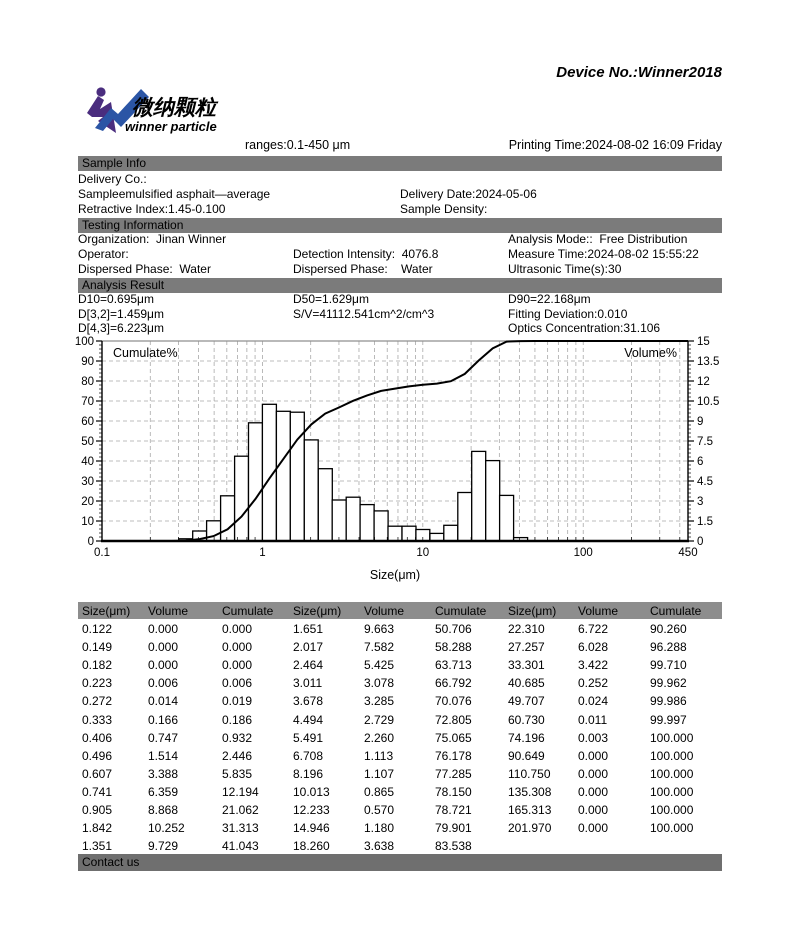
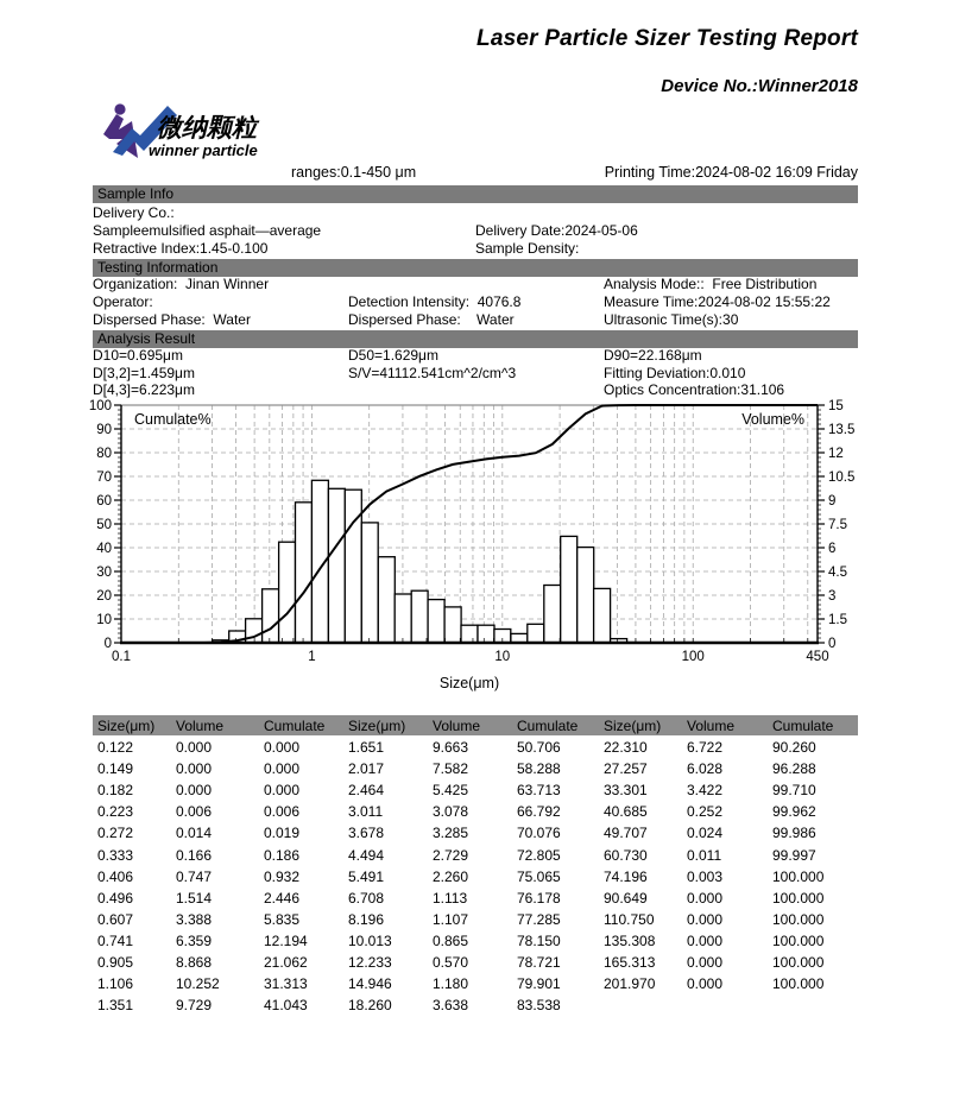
+ Laser Particle Sizer Testing Report
  Device No.:Winner2018
  微纳颗粒
  winner particle
  ranges:0.1-450 μm
  Printing Time:2024-08-02 16:09 Friday
  Sample Info
  Testing Information
  Analysis Result
  Delivery Co.:
  Sampleemulsified asphait—average
  Delivery Date:2024-05-06
  Retractive Index:1.45-0.100
  Sample Density:
  Organization: Jinan Winner
  Analysis Mode:: Free Distribution
  Operator:
  Detection Intensity: 4076.8
  Measure Time:2024-08-02 15:55:22
  Dispersed Phase: Water
  Dispersed Phase: Water
  Ultrasonic Time(s):30
  D10=0.695μm
  D50=1.629μm
  D90=22.168μm
  D[3,2]=1.459μm
  S/V=41112.541cm^2/cm^3
  Fitting Deviation:0.010
  D[4,3]=6.223μm
  Optics Concentration:31.106
  0
  10
  20
  30
  40
  50
  60
  70
  80
  90
  100
  0
  1.5
  3
  4.5
  6
  7.5
  9
  10.5
  12
  13.5
  15
  0.1
  1
  10
  100
  450
  Cumulate%
  Volume%
  Size(μm)
  Size(μm)
  Volume
  Cumulate
  Size(μm)
  Volume
  Cumulate
  Size(μm)
  Volume
  Cumulate
  0.122
  0.000
  0.000
  1.651
  9.663
  50.706
  22.310
  6.722
  90.260
  0.149
  0.000
  0.000
  2.017
  7.582
  58.288
  27.257
  6.028
  96.288
  0.182
  0.000
  0.000
  2.464
  5.425
  63.713
  33.301
  3.422
  99.710
  0.223
  0.006
  0.006
  3.011
  3.078
  66.792
  40.685
  0.252
  99.962
  0.272
  0.014
  0.019
  3.678
  3.285
  70.076
  49.707
  0.024
  99.986
  0.333
  0.166
  0.186
  4.494
  2.729
  72.805
  60.730
  0.011
  99.997
  0.406
  0.747
  0.932
  5.491
  2.260
  75.065
  74.196
  0.003
  100.000
  0.496
  1.514
  2.446
  6.708
  1.113
  76.178
  90.649
  0.000
  100.000
  0.607
  3.388
  5.835
  8.196
  1.107
  77.285
  110.750
  0.000
  100.000
  0.741
  6.359
  12.194
  10.013
  0.865
  78.150
  135.308
  0.000
  100.000
  0.905
  8.868
  21.062
  12.233
  0.570
  78.721
  165.313
  0.000
  100.000
- 1.842
+ 1.106
  10.252
  31.313
  14.946
  1.180
  79.901
  201.970
  0.000
  100.000
  1.351
  9.729
  41.043
  18.260
  3.638
  83.538
- Contact us
